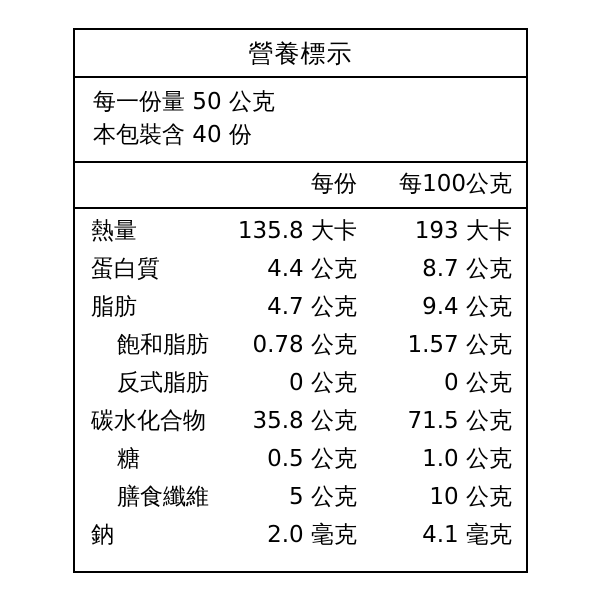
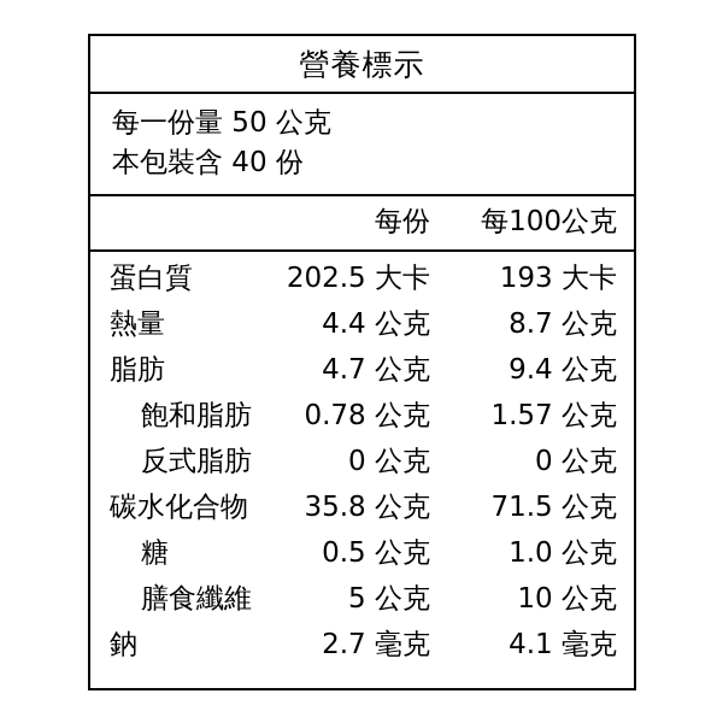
  營養標示
  每一份量 50 公克
  本包裝含 40 份
  每份
  每100公克
- 熱量
+ 蛋白質
- 135.8 大卡
+ 202.5 大卡
  193 大卡
- 蛋白質
+ 熱量
  4.4 公克
  8.7 公克
  脂肪
  4.7 公克
  9.4 公克
  飽和脂肪
  0.78 公克
  1.57 公克
  反式脂肪
  0 公克
  0 公克
  碳水化合物
  35.8 公克
  71.5 公克
  糖
  0.5 公克
  1.0 公克
  膳食纖維
  5 公克
  10 公克
  鈉
- 2.0 毫克
+ 2.7 毫克
  4.1 毫克
